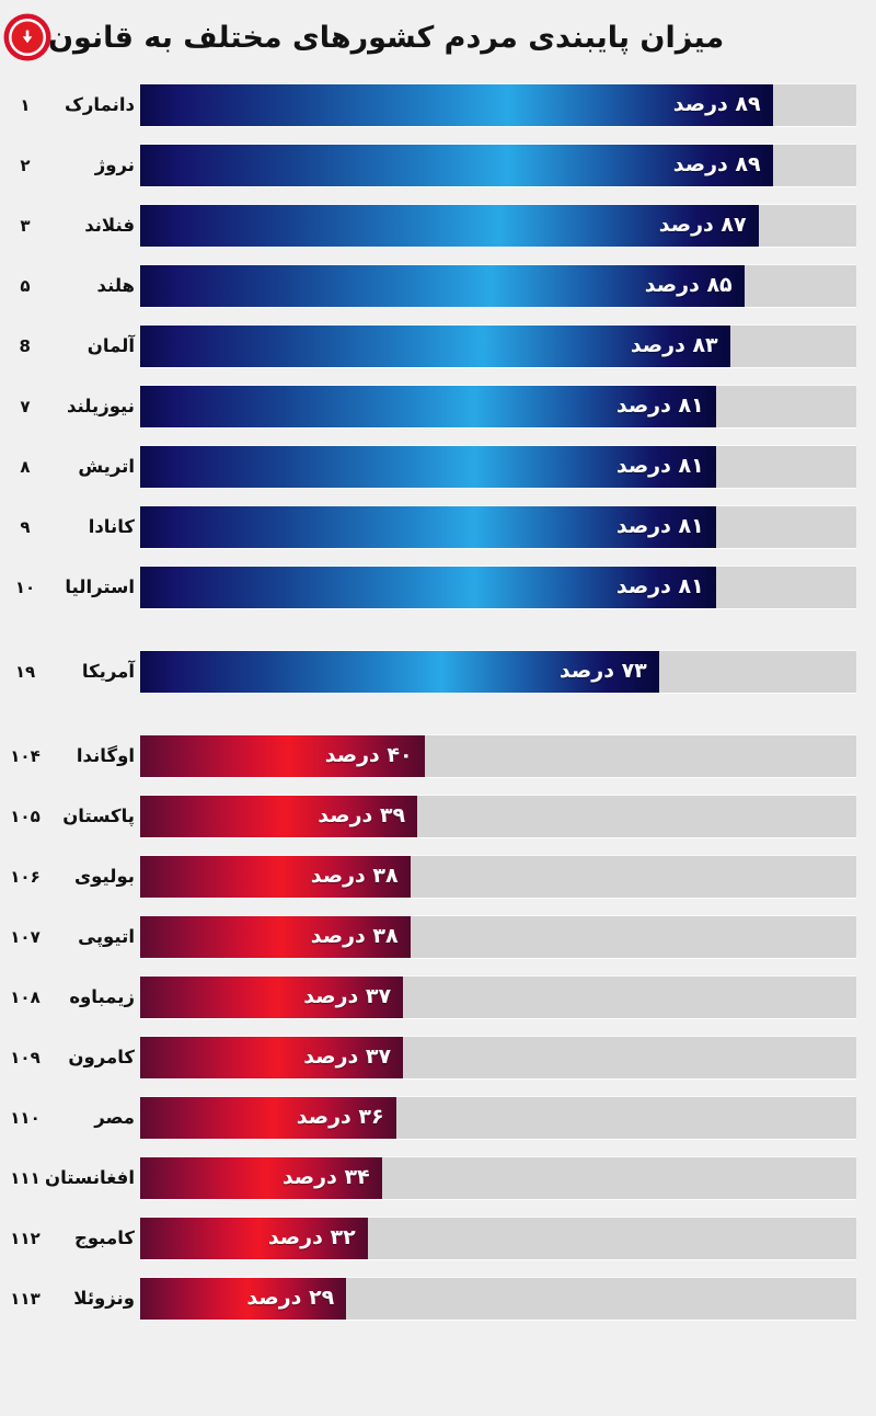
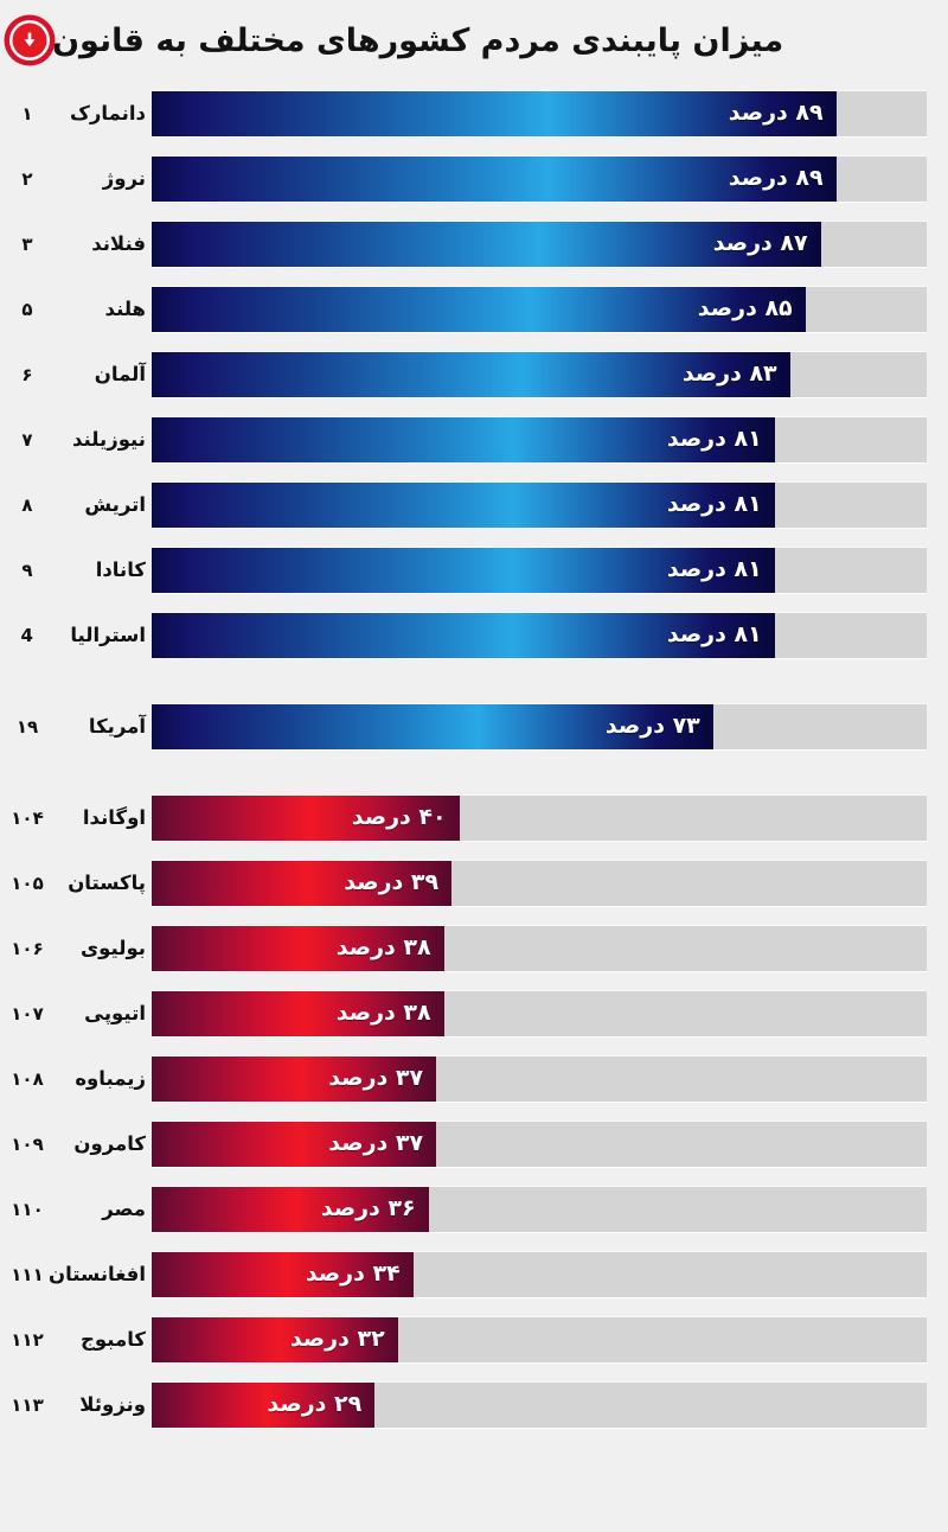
  میزان پایبندی مردم کشورهای مختلف به قانون
  ۱
  دانمارک
  ۸۹ درصد
  ۲
  نروژ
  ۸۹ درصد
  ۳
  فنلاند
  ۸۷ درصد
  ۵
  هلند
  ۸۵ درصد
- 8
+ ۶
  آلمان
  ۸۳ درصد
  ۷
  نیوزیلند
  ۸۱ درصد
  ۸
  اتریش
  ۸۱ درصد
  ۹
  کانادا
  ۸۱ درصد
- ۱۰
+ 4
  استرالیا
  ۸۱ درصد
  ۱۹
  آمریکا
  ۷۳ درصد
  ۱۰۴
  اوگاندا
  ۴۰ درصد
  ۱۰۵
  پاکستان
  ۳۹ درصد
  ۱۰۶
  بولیوی
  ۳۸ درصد
  ۱۰۷
  اتیوپی
  ۳۸ درصد
  ۱۰۸
  زیمباوه
  ۳۷ درصد
  ۱۰۹
  کامرون
  ۳۷ درصد
  ۱۱۰
  مصر
  ۳۶ درصد
  ۱۱۱
  افغانستان
  ۳۴ درصد
  ۱۱۲
  کامبوج
  ۳۲ درصد
  ۱۱۳
  ونزوئلا
  ۲۹ درصد
